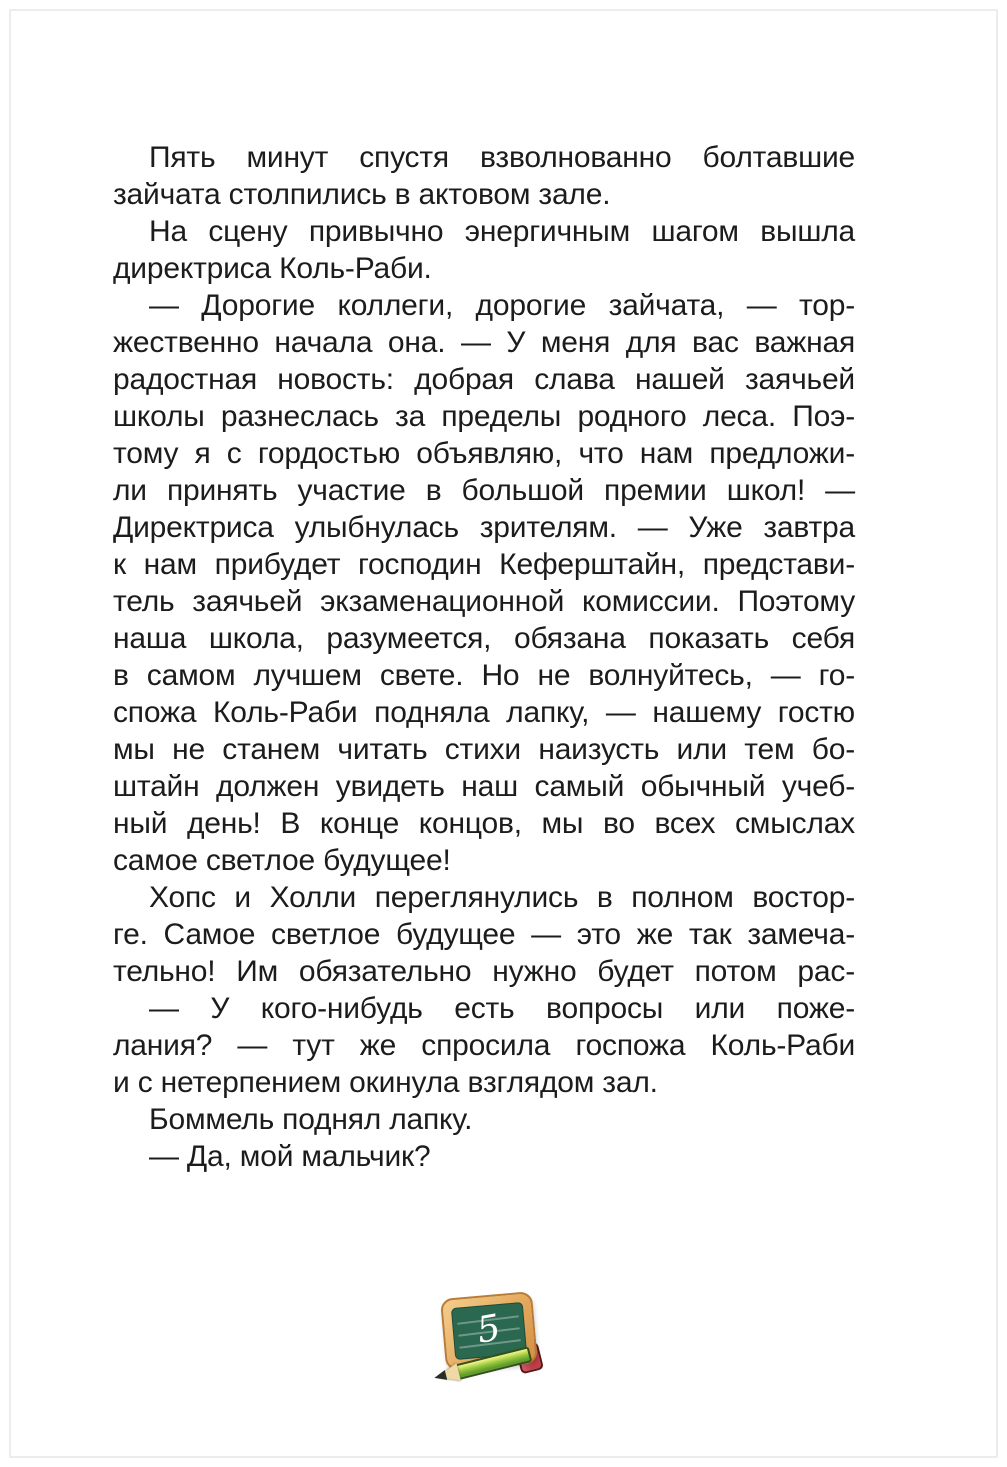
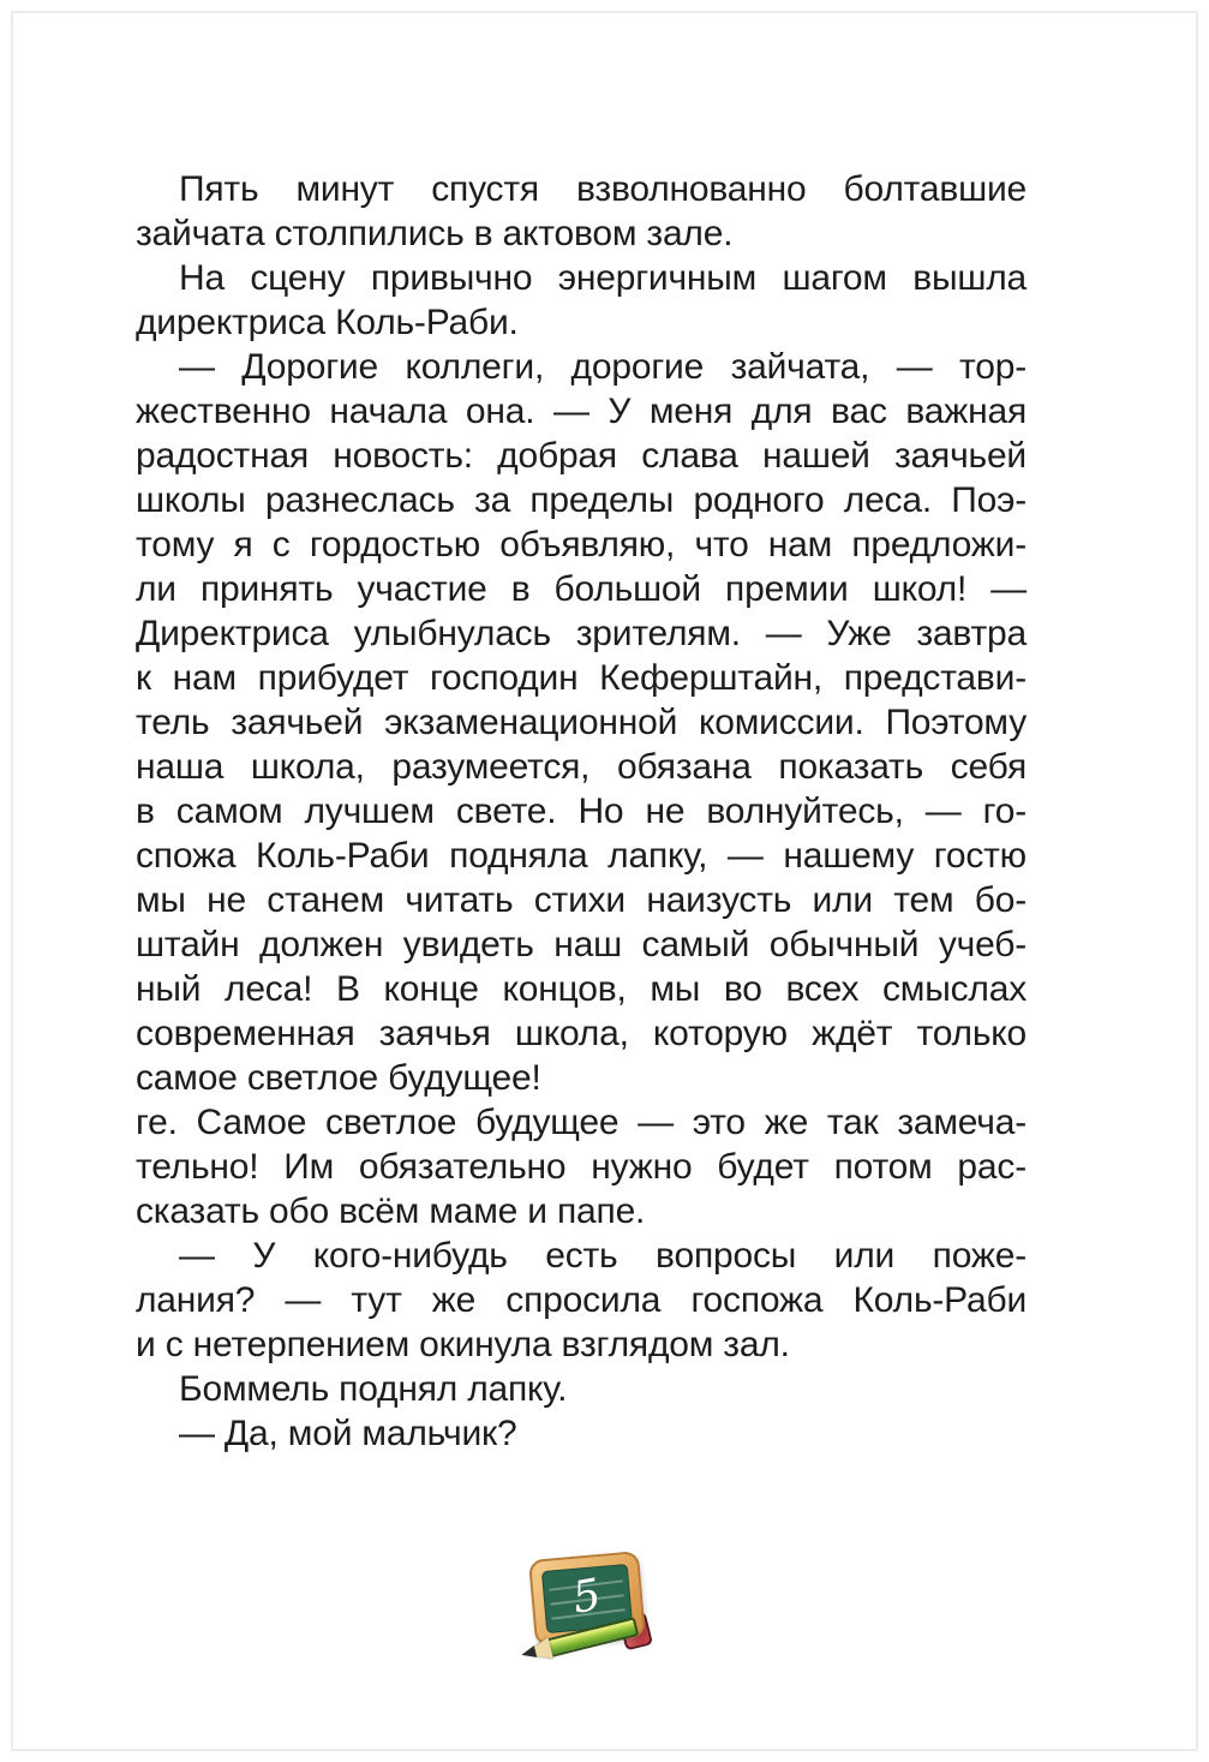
  Пять минут спустя взволнованно болтавшие
  зайчата столпились в актовом зале.
  На сцену привычно энергичным шагом вышла
  директриса Коль-Раби.
  — Дорогие коллеги, дорогие зайчата, — тор-
  жественно начала она. — У меня для вас важная
  радостная новость: добрая слава нашей заячьей
  школы разнеслась за пределы родного леса. Поэ-
  тому я с гордостью объявляю, что нам предложи-
  ли принять участие в большой премии школ! —
  Директриса улыбнулась зрителям. — Уже завтра
  к нам прибудет господин Кеферштайн, представи-
  тель заячьей экзаменационной комиссии. Поэтому
  наша школа, разумеется, обязана показать себя
  в самом лучшем свете. Но не волнуйтесь, — го-
  спожа Коль-Раби подняла лапку, — нашему гостю
  мы не станем читать стихи наизусть или тем бо-
  штайн должен увидеть наш самый обычный учеб-
- ный день! В конце концов, мы во всех смыслах
+ ный леса! В конце концов, мы во всех смыслах
+ современная заячья школа, которую ждёт только
  самое светлое будущее!
- Хопс и Холли переглянулись в полном востор-
  ге. Самое светлое будущее — это же так замеча-
  тельно! Им обязательно нужно будет потом рас-
+ сказать обо всём маме и папе.
  — У кого-нибудь есть вопросы или поже-
  лания? — тут же спросила госпожа Коль-Раби
  и с нетерпением окинула взглядом зал.
  Боммель поднял лапку.
  — Да, мой мальчик?
